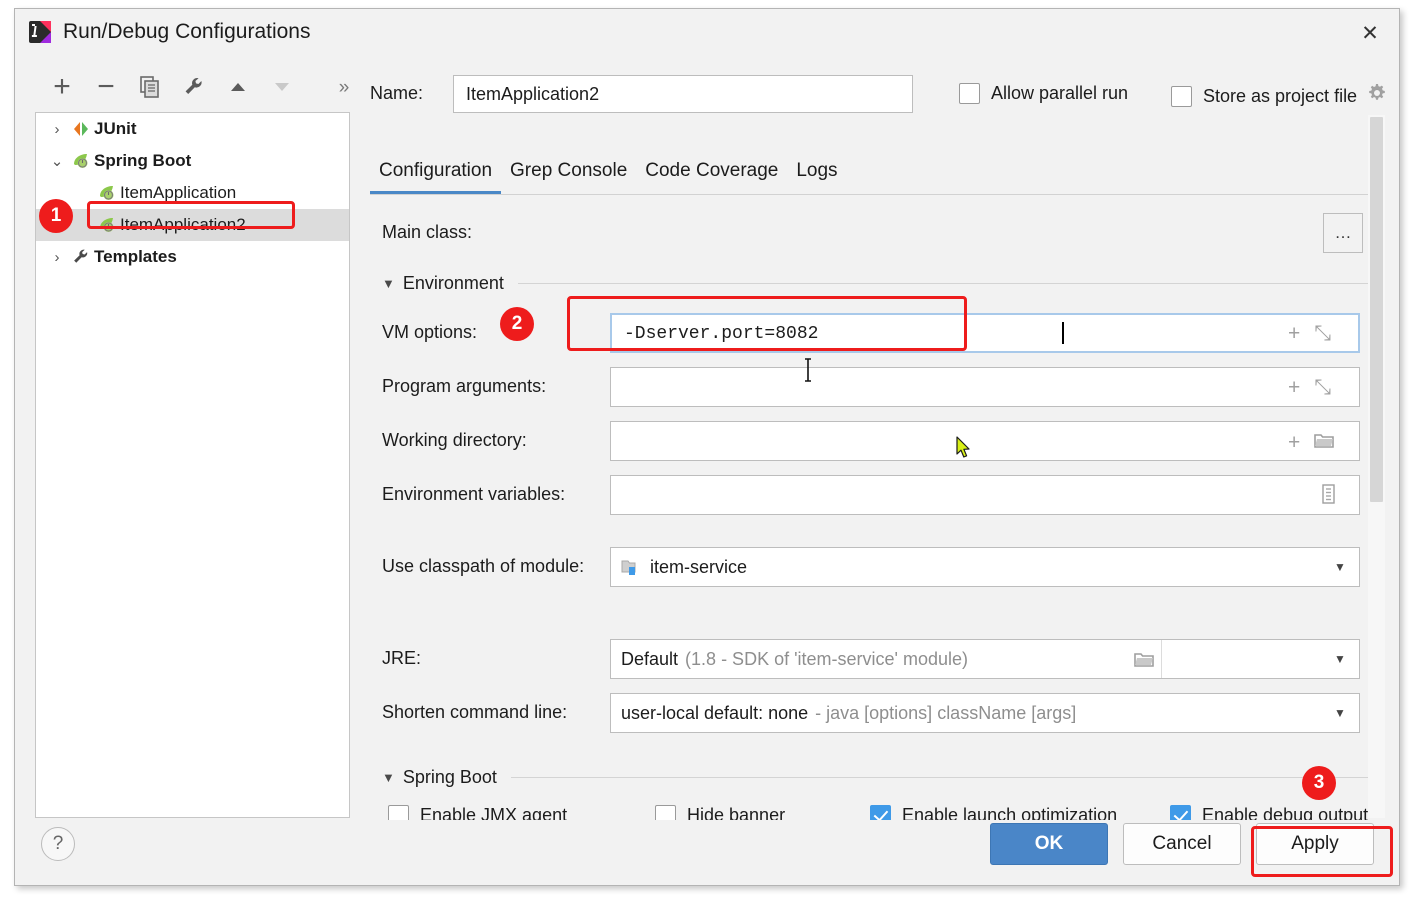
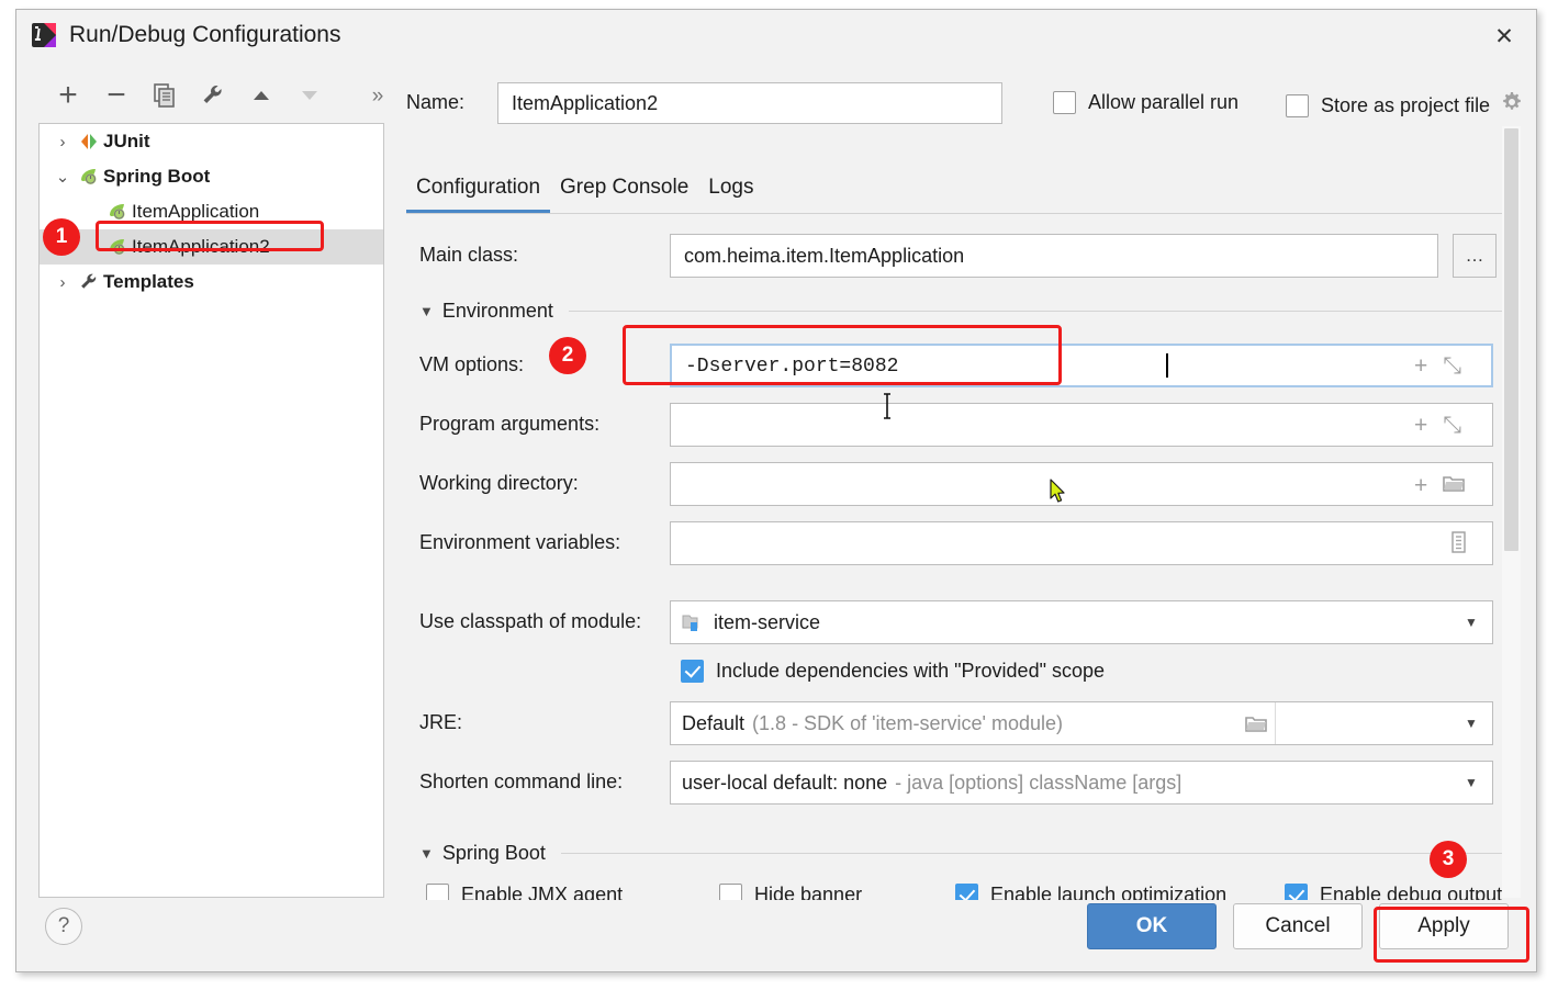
  Run/Debug Configurations
  ✕
  +
  −
  »
  ›
  JUnit
  ⌄
  Spring Boot
  ItemApplication
  ItemApplication2
  ›
  Templates
  Name:
  ItemApplication2
  Allow parallel run
  Store as project file
  Configuration
  Grep Console
- Code Coverage
  Logs
  Main class:
+ com.heima.item.ItemApplication
  …
  ▼
  Environment
  VM options:
  -Dserver.port=8082
  +
  ⤡
  Program arguments:
  +
  ⤡
  Working directory:
  +
  Environment variables:
  Use classpath of module:
  item-service
  ▼
+ Include dependencies with "Provided" scope
  JRE:
  Default
  (1.8 - SDK of 'item-service' module)
  ▼
  Shorten command line:
  user-local default: none
  - java [options] className [args]
  ▼
  ▼
  Spring Boot
  Enable JMX agent
  Hide banner
  Enable launch optimization
  Enable debug output
  ?
  OK
  Cancel
  Apply
  1
  2
  3
